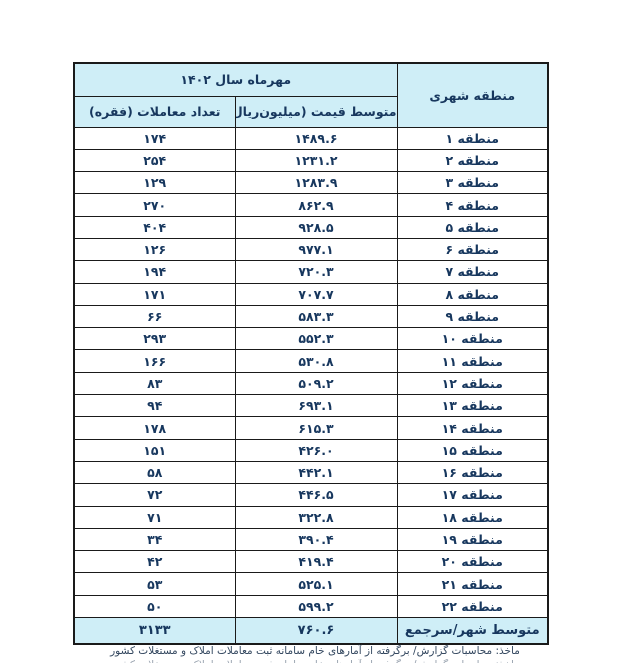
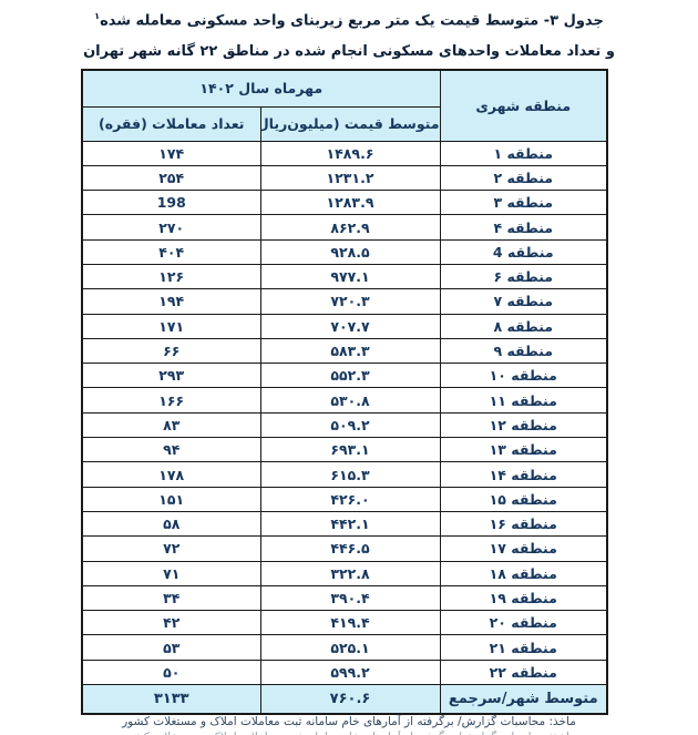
+ جدول ۳- متوسط قیمت یک متر مربع زیربنای واحد مسکونی معامله شده۱
+ و تعداد معاملات واحدهای مسکونی انجام شده در مناطق ۲۲ گانه شهر تهران
  منطقه شهری	مهرماه سال ۱۴۰۲
  متوسط قیمت (میلیون‌ریال	تعداد معاملات (فقره)
  منطقه ۱	۱۴۸۹.۶	۱۷۴
  منطقه ۲	۱۲۳۱.۲	۲۵۴
- منطقه ۳	۱۲۸۳.۹	۱۲۹
+ منطقه ۳	۱۲۸۳.۹	198
  منطقه ۴	۸۶۲.۹	۲۷۰
- منطقه ۵	۹۲۸.۵	۴۰۴
+ منطقه 4	۹۲۸.۵	۴۰۴
  منطقه ۶	۹۷۷.۱	۱۲۶
  منطقه ۷	۷۲۰.۳	۱۹۴
  منطقه ۸	۷۰۷.۷	۱۷۱
  منطقه ۹	۵۸۳.۳	۶۶
  منطقه ۱۰	۵۵۲.۳	۲۹۳
  منطقه ۱۱	۵۳۰.۸	۱۶۶
  منطقه ۱۲	۵۰۹.۲	۸۳
  منطقه ۱۳	۶۹۳.۱	۹۴
  منطقه ۱۴	۶۱۵.۳	۱۷۸
  منطقه ۱۵	۴۲۶.۰	۱۵۱
  منطقه ۱۶	۴۴۲.۱	۵۸
  منطقه ۱۷	۴۴۶.۵	۷۲
  منطقه ۱۸	۳۲۲.۸	۷۱
  منطقه ۱۹	۳۹۰.۴	۳۴
  منطقه ۲۰	۴۱۹.۴	۴۲
  منطقه ۲۱	۵۲۵.۱	۵۳
  منطقه ۲۲	۵۹۹.۲	۵۰
  متوسط شهر/سرجمع	۷۶۰.۶	۳۱۳۳
  ماخذ: محاسبات گزارش/ برگرفته از آمارهای خام سامانه ثبت معاملات املاک و مستغلات کشور
